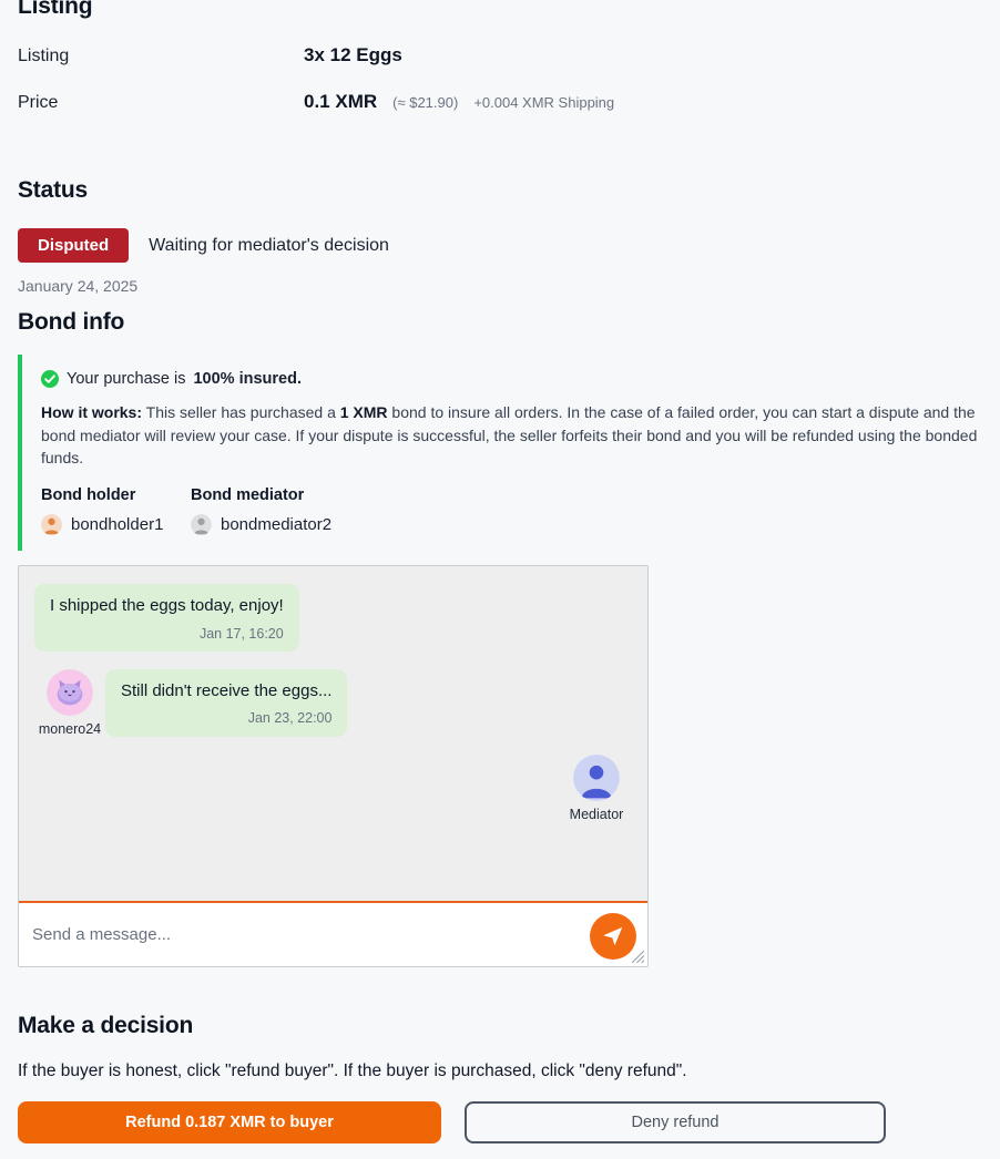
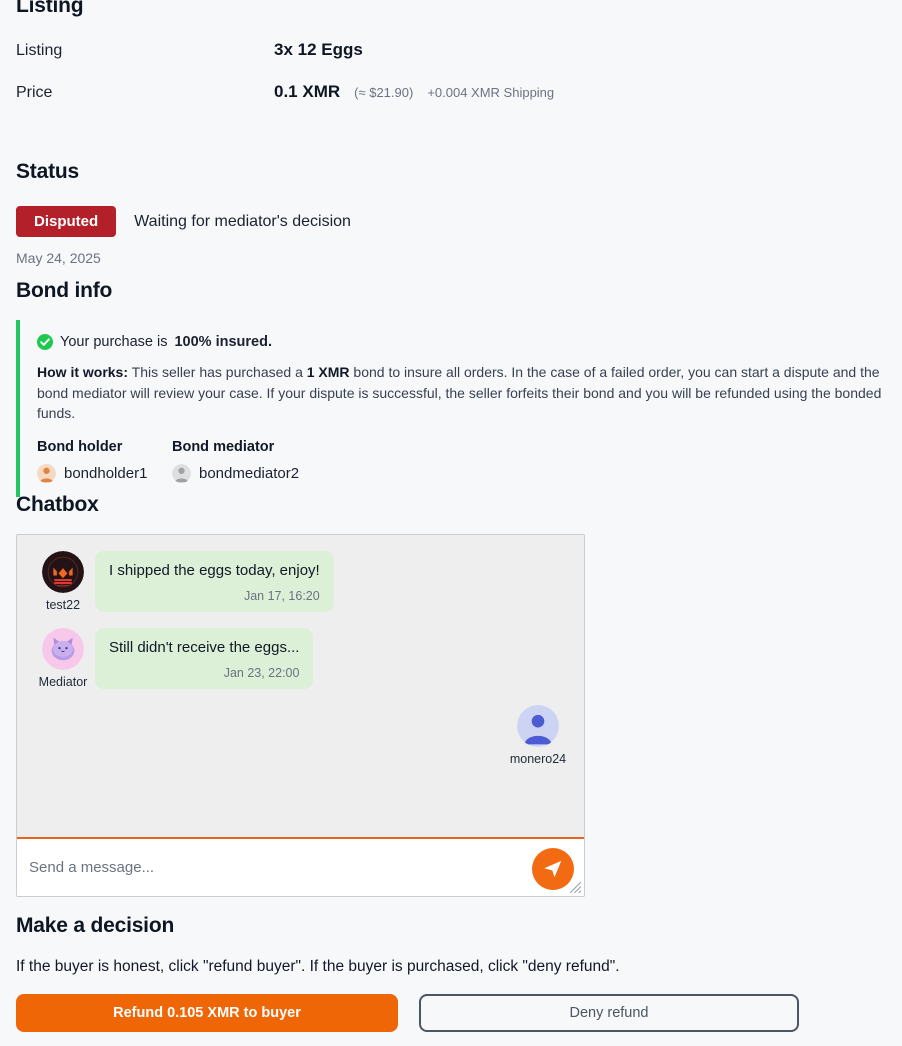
  Listing
  Listing
  3x 12 Eggs
  Price
  0.1 XMR
  (≈ $21.90)
  +0.004 XMR Shipping
  Status
  Disputed
  Waiting for mediator's decision
- January 24, 2025
+ May 24, 2025
  Bond info
  Your purchase is
  100% insured.
  How it works: This seller has purchased a 1 XMR bond to insure all orders. In the case of a failed order, you can start a dispute and the bond mediator will review your case. If your dispute is successful, the seller forfeits their bond and you will be refunded using the bonded funds.
  Bond holder
  bondholder1
  Bond mediator
  bondmediator2
+ Chatbox
+ test22
  I shipped the eggs today, enjoy!
  Jan 17, 16:20
- monero24
+ Mediator
  Still didn't receive the eggs...
  Jan 23, 22:00
- Mediator
+ monero24
  Send a message...
  Make a decision
  If the buyer is honest, click "refund buyer". If the buyer is purchased, click "deny refund".
- Refund 0.187 XMR to buyer
+ Refund 0.105 XMR to buyer
  Deny refund
